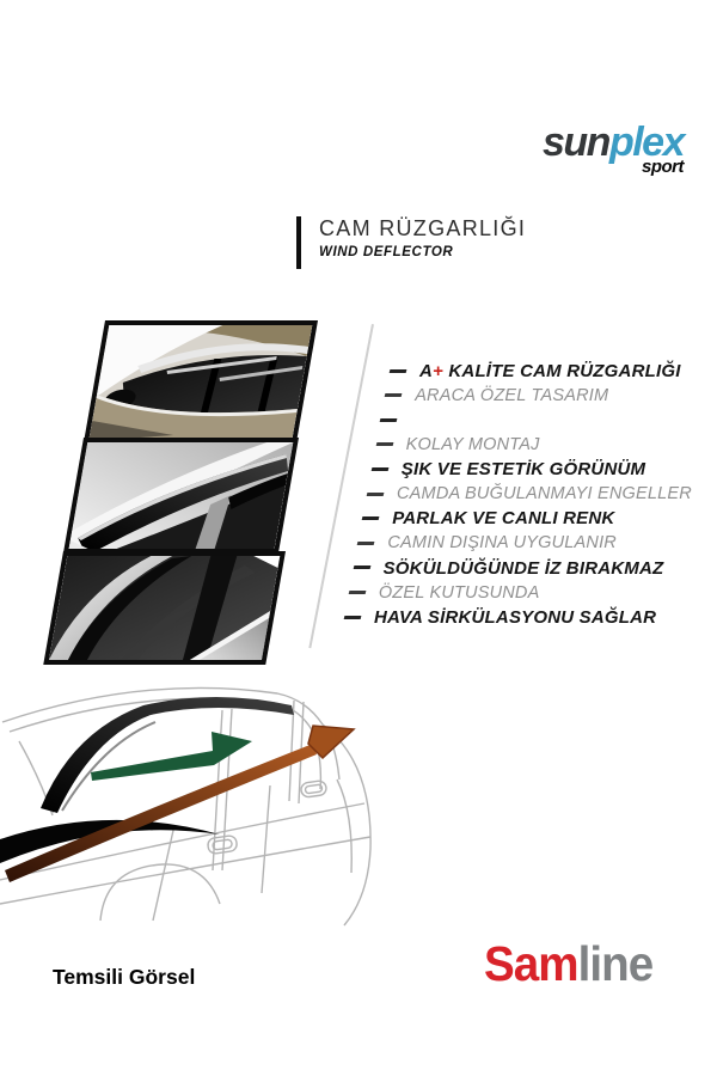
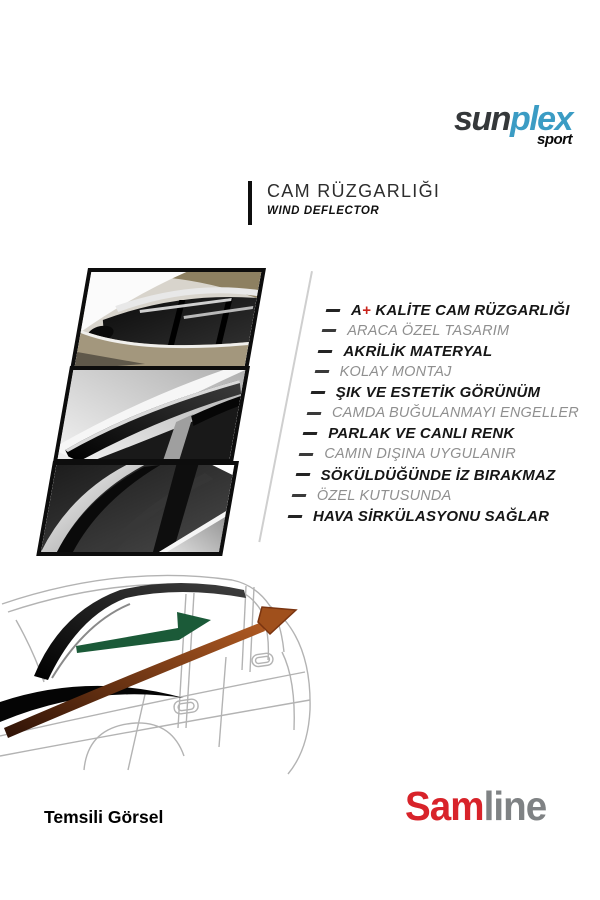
  sunplex
  sport
  CAM RÜZGARLIĞI
  WIND DEFLECTOR
  A+ KALİTE CAM RÜZGARLIĞI
  ARACA ÖZEL TASARIM
+ AKRİLİK MATERYAL
  KOLAY MONTAJ
  ŞIK VE ESTETİK GÖRÜNÜM
  CAMDA BUĞULANMAYI ENGELLER
  PARLAK VE CANLI RENK
  CAMIN DIŞINA UYGULANIR
  SÖKÜLDÜĞÜNDE İZ BIRAKMAZ
  ÖZEL KUTUSUNDA
  HAVA SİRKÜLASYONU SAĞLAR
  Temsili Görsel
  Samline
